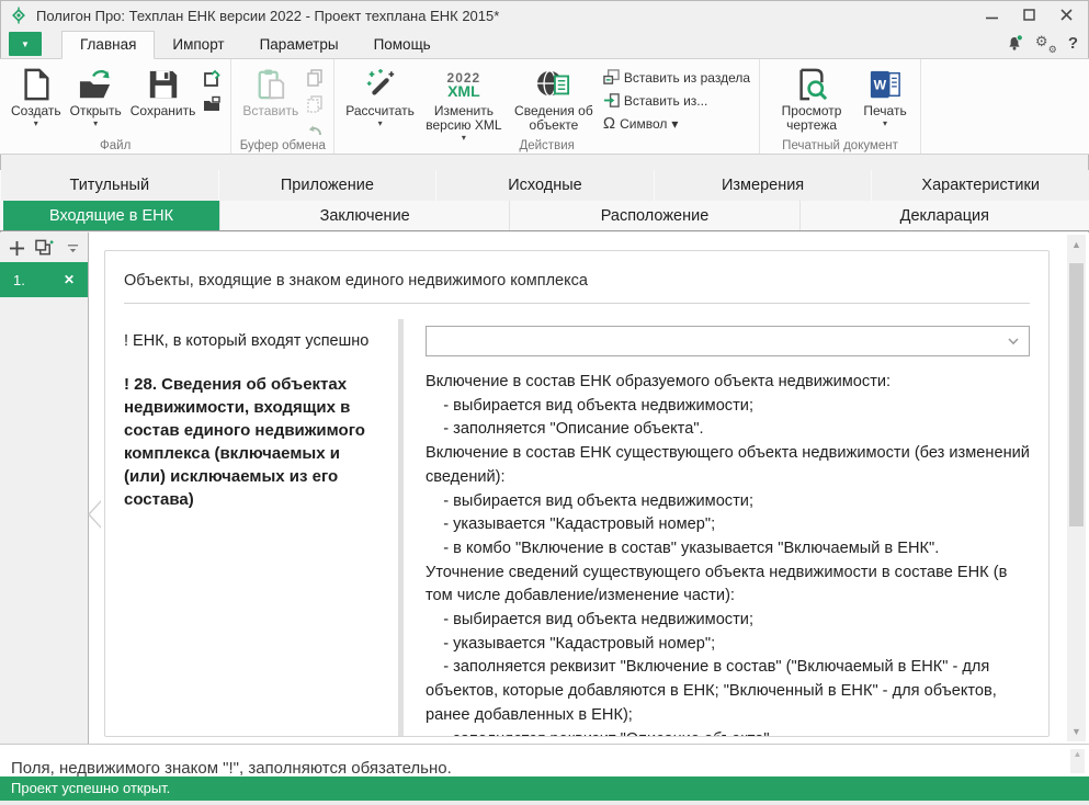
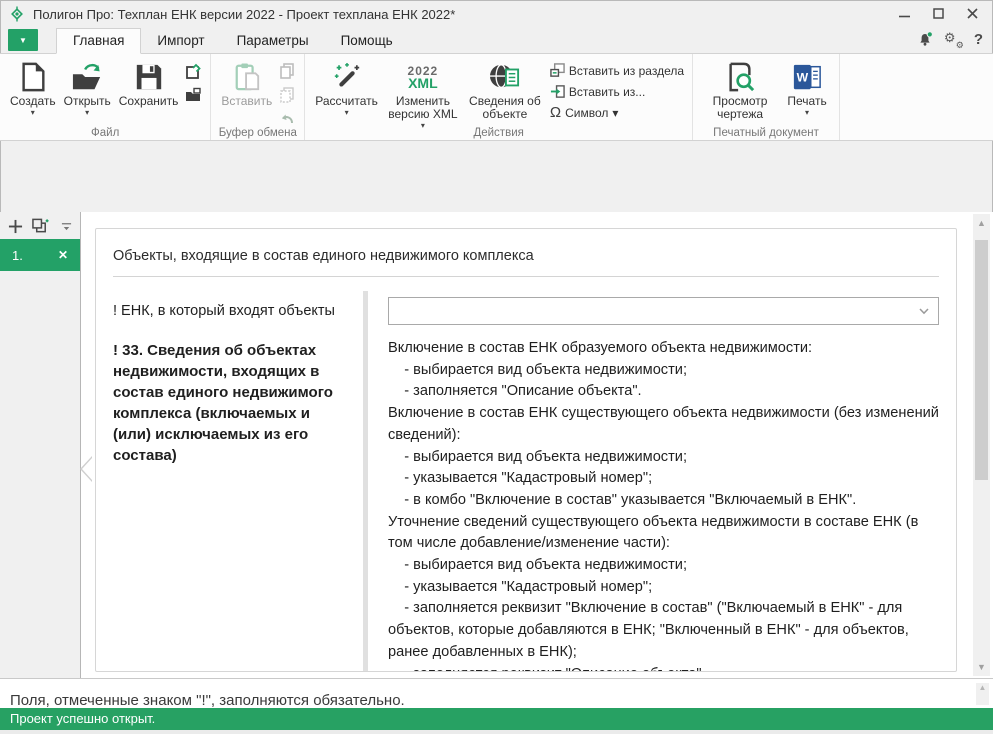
- Полигон Про: Техплан ЕНК версии 2022 - Проект техплана ЕНК 2015*
+ Полигон Про: Техплан ЕНК версии 2022 - Проект техплана ЕНК 2022*
  ⚙
  ⚙
  ?
  ▼
  Главная
  Импорт
  Параметры
  Помощь
  Создать
  ▾
  Открыть
  ▾
  Сохранить
  Файл
  Вставить
  Буфер обмена
  Рассчитать
  ▾
  2022
  XML
  Изменить версию XML
  ▾
  Сведения об объекте
  Вставить из раздела
  Вставить из...
  Ω
  Символ
  ▾
  Действия
  Просмотр чертежа
  W
  Печать
  ▾
  Печатный документ
- Титульный
- Приложение
- Исходные
- Измерения
- Характеристики
- Входящие в ЕНК
- Заключение
- Расположение
- Декларация
  1.
  ✕
- Объекты, входящие в знаком единого недвижимого комплекса
+ Объекты, входящие в состав единого недвижимого комплекса
- ! ЕНК, в который входят успешно
+ ! ЕНК, в который входят объекты
- ! 28. Сведения об объектах недвижимости, входящих в состав единого недвижимого комплекса (включаемых и (или) исключаемых из его состава)
+ ! 33. Сведения об объектах недвижимости, входящих в состав единого недвижимого комплекса (включаемых и (или) исключаемых из его состава)
  Включение в состав ЕНК образуемого объекта недвижимости:
  - выбирается вид объекта недвижимости;
  - заполняется "Описание объекта".
  Включение в состав ЕНК существующего объекта недвижимости (без изменений сведений):
  - выбирается вид объекта недвижимости;
  - указывается "Кадастровый номер";
  - в комбо "Включение в состав" указывается "Включаемый в ЕНК".
  Уточнение сведений существующего объекта недвижимости в составе ЕНК (в том числе добавление/изменение части):
  - выбирается вид объекта недвижимости;
  - указывается "Кадастровый номер";
  - заполняется реквизит "Включение в состав" ("Включаемый в ЕНК" - для объектов, которые добавляются в ЕНК; "Включенный в ЕНК" - для объектов, ранее добавленных в ЕНК);
  ▲
  ▼
- Поля, недвижимого знаком "!", заполняются обязательно.
+ Поля, отмеченные знаком "!", заполняются обязательно.
  ▲
  Проект успешно открыт.
